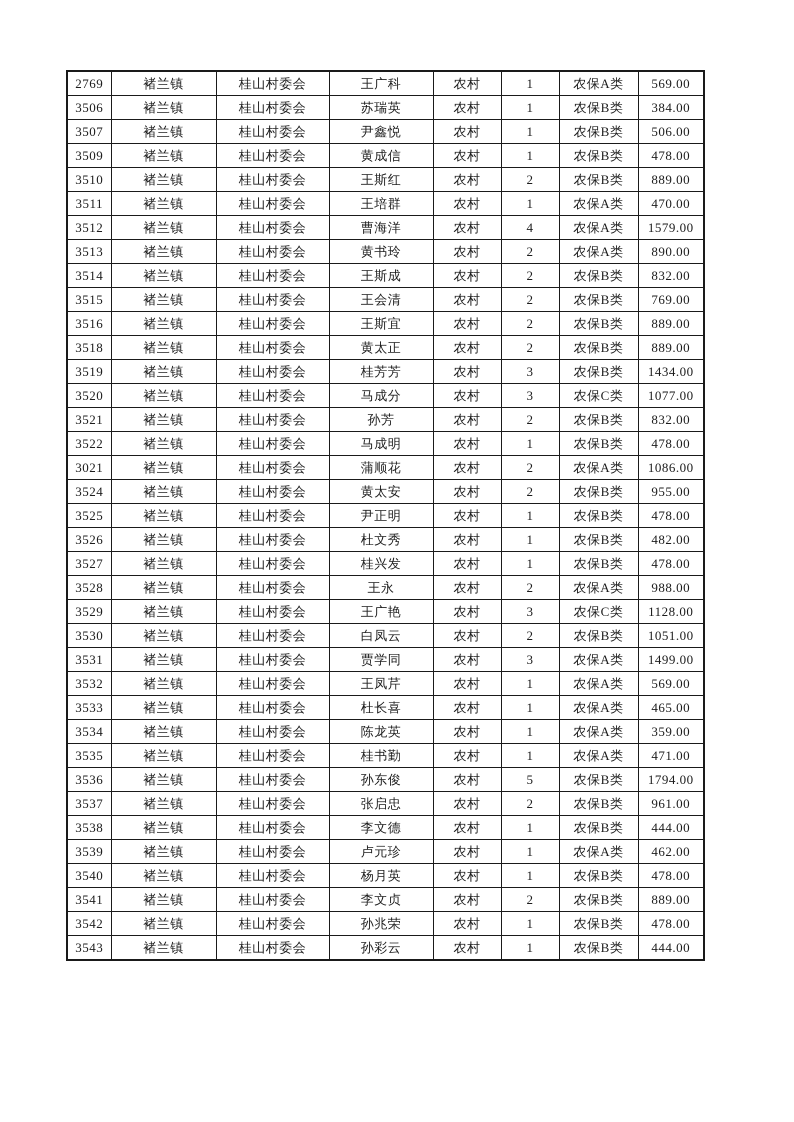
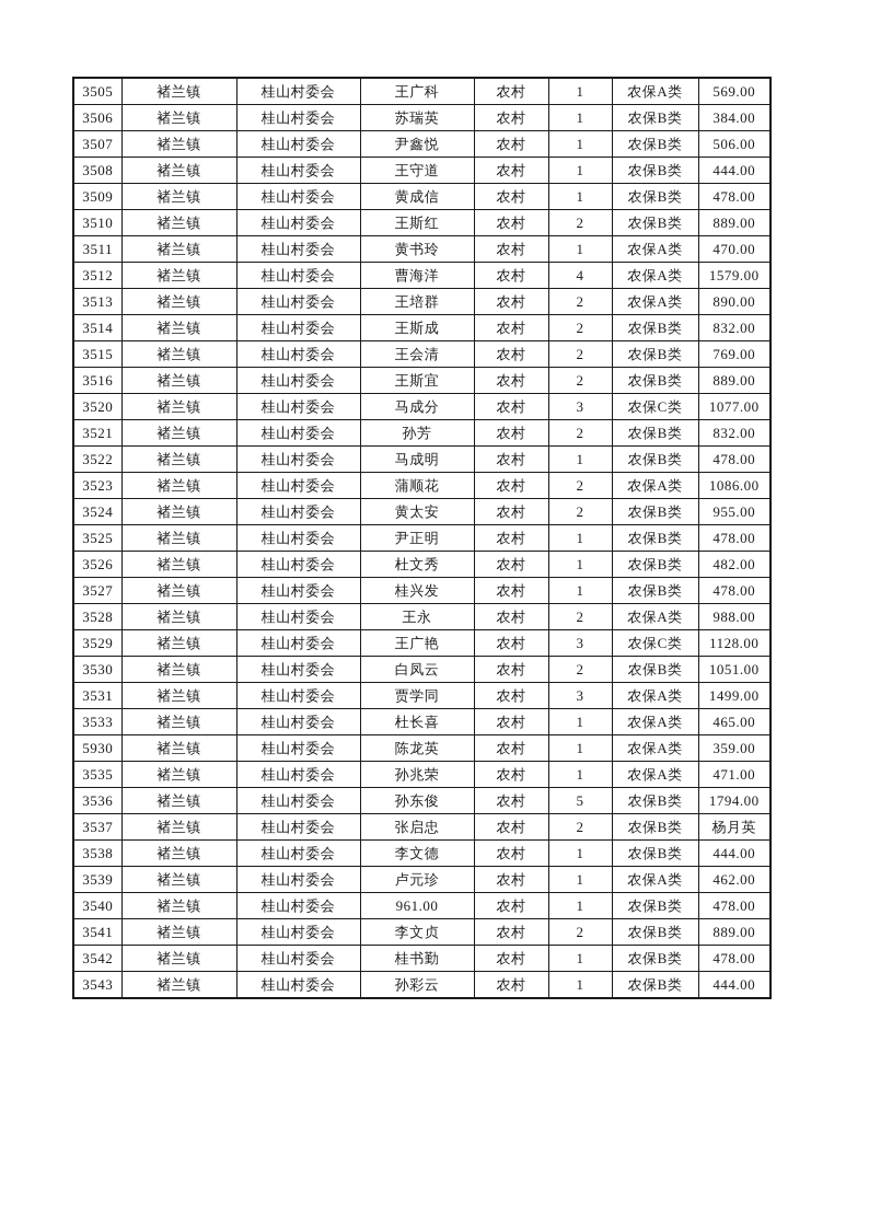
- 2769	褚兰镇	桂山村委会	王广科	农村	1	农保A类	569.00
+ 3505	褚兰镇	桂山村委会	王广科	农村	1	农保A类	569.00
  3506	褚兰镇	桂山村委会	苏瑞英	农村	1	农保B类	384.00
  3507	褚兰镇	桂山村委会	尹鑫悦	农村	1	农保B类	506.00
+ 3508	褚兰镇	桂山村委会	王守道	农村	1	农保B类	444.00
  3509	褚兰镇	桂山村委会	黄成信	农村	1	农保B类	478.00
  3510	褚兰镇	桂山村委会	王斯红	农村	2	农保B类	889.00
- 3511	褚兰镇	桂山村委会	王培群	农村	1	农保A类	470.00
+ 3511	褚兰镇	桂山村委会	黄书玲	农村	1	农保A类	470.00
  3512	褚兰镇	桂山村委会	曹海洋	农村	4	农保A类	1579.00
- 3513	褚兰镇	桂山村委会	黄书玲	农村	2	农保A类	890.00
+ 3513	褚兰镇	桂山村委会	王培群	农村	2	农保A类	890.00
  3514	褚兰镇	桂山村委会	王斯成	农村	2	农保B类	832.00
  3515	褚兰镇	桂山村委会	王会清	农村	2	农保B类	769.00
  3516	褚兰镇	桂山村委会	王斯宜	农村	2	农保B类	889.00
- 3518	褚兰镇	桂山村委会	黄太正	农村	2	农保B类	889.00
- 3519	褚兰镇	桂山村委会	桂芳芳	农村	3	农保B类	1434.00
  3520	褚兰镇	桂山村委会	马成分	农村	3	农保C类	1077.00
  3521	褚兰镇	桂山村委会	孙芳	农村	2	农保B类	832.00
  3522	褚兰镇	桂山村委会	马成明	农村	1	农保B类	478.00
- 3021	褚兰镇	桂山村委会	蒲顺花	农村	2	农保A类	1086.00
+ 3523	褚兰镇	桂山村委会	蒲顺花	农村	2	农保A类	1086.00
  3524	褚兰镇	桂山村委会	黄太安	农村	2	农保B类	955.00
  3525	褚兰镇	桂山村委会	尹正明	农村	1	农保B类	478.00
  3526	褚兰镇	桂山村委会	杜文秀	农村	1	农保B类	482.00
  3527	褚兰镇	桂山村委会	桂兴发	农村	1	农保B类	478.00
  3528	褚兰镇	桂山村委会	王永	农村	2	农保A类	988.00
  3529	褚兰镇	桂山村委会	王广艳	农村	3	农保C类	1128.00
  3530	褚兰镇	桂山村委会	白凤云	农村	2	农保B类	1051.00
  3531	褚兰镇	桂山村委会	贾学同	农村	3	农保A类	1499.00
- 3532	褚兰镇	桂山村委会	王凤芹	农村	1	农保A类	569.00
  3533	褚兰镇	桂山村委会	杜长喜	农村	1	农保A类	465.00
- 3534	褚兰镇	桂山村委会	陈龙英	农村	1	农保A类	359.00
+ 5930	褚兰镇	桂山村委会	陈龙英	农村	1	农保A类	359.00
- 3535	褚兰镇	桂山村委会	桂书勤	农村	1	农保A类	471.00
+ 3535	褚兰镇	桂山村委会	孙兆荣	农村	1	农保A类	471.00
  3536	褚兰镇	桂山村委会	孙东俊	农村	5	农保B类	1794.00
- 3537	褚兰镇	桂山村委会	张启忠	农村	2	农保B类	961.00
+ 3537	褚兰镇	桂山村委会	张启忠	农村	2	农保B类	杨月英
  3538	褚兰镇	桂山村委会	李文德	农村	1	农保B类	444.00
  3539	褚兰镇	桂山村委会	卢元珍	农村	1	农保A类	462.00
- 3540	褚兰镇	桂山村委会	杨月英	农村	1	农保B类	478.00
+ 3540	褚兰镇	桂山村委会	961.00	农村	1	农保B类	478.00
  3541	褚兰镇	桂山村委会	李文贞	农村	2	农保B类	889.00
- 3542	褚兰镇	桂山村委会	孙兆荣	农村	1	农保B类	478.00
+ 3542	褚兰镇	桂山村委会	桂书勤	农村	1	农保B类	478.00
  3543	褚兰镇	桂山村委会	孙彩云	农村	1	农保B类	444.00
